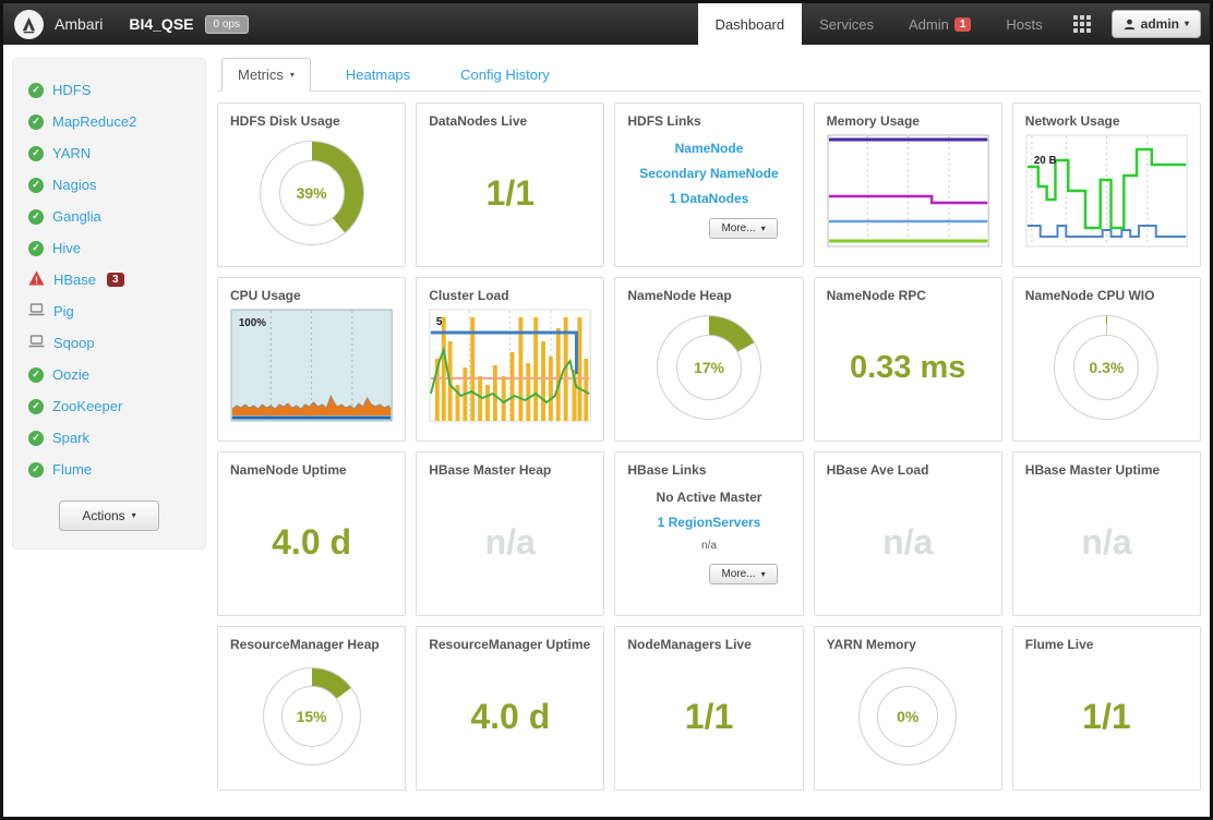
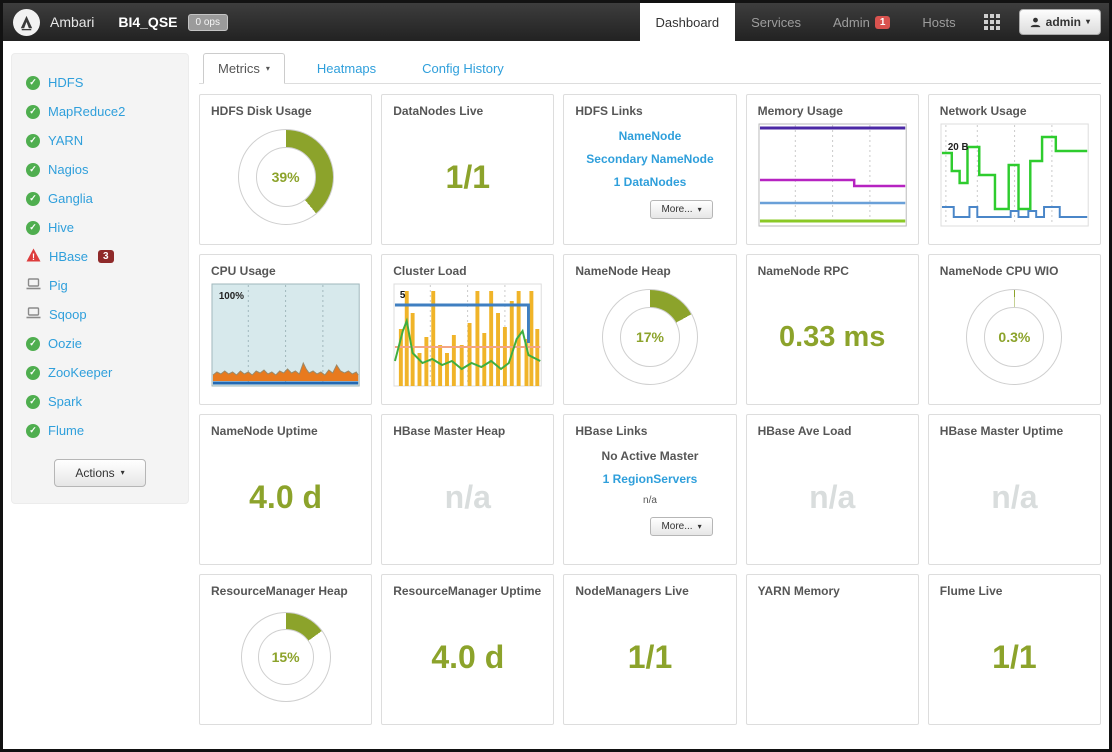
  Ambari
  BI4_QSE
  0 ops
  Dashboard
  Services
  Admin
  1
  Hosts
  admin
  ▾
  ✓
  HDFS
  ✓
  MapReduce2
  ✓
  YARN
  ✓
  Nagios
  ✓
  Ganglia
  ✓
  Hive
  !
  HBase
  3
  Pig
  Sqoop
  ✓
  Oozie
  ✓
  ZooKeeper
  ✓
  Spark
  ✓
  Flume
  Actions
  ▾
  Metrics
  ▾
  Heatmaps
  Config History
  HDFS Disk Usage
  39%
  DataNodes Live
  1/1
  HDFS Links
  NameNode
  Secondary NameNode
  1 DataNodes
  More...
  ▾
  Memory Usage
  Network Usage
  20 B
  CPU Usage
  100%
  Cluster Load
  5
  NameNode Heap
  17%
  NameNode RPC
  0.33 ms
  NameNode CPU WIO
  0.3%
  NameNode Uptime
  4.0 d
  HBase Master Heap
  n/a
  HBase Links
  No Active Master
  1 RegionServers
  n/a
  More...
  ▾
  HBase Ave Load
  n/a
  HBase Master Uptime
  n/a
  ResourceManager Heap
  15%
  ResourceManager Uptime
  4.0 d
  NodeManagers Live
  1/1
  YARN Memory
- 0%
  Flume Live
  1/1
